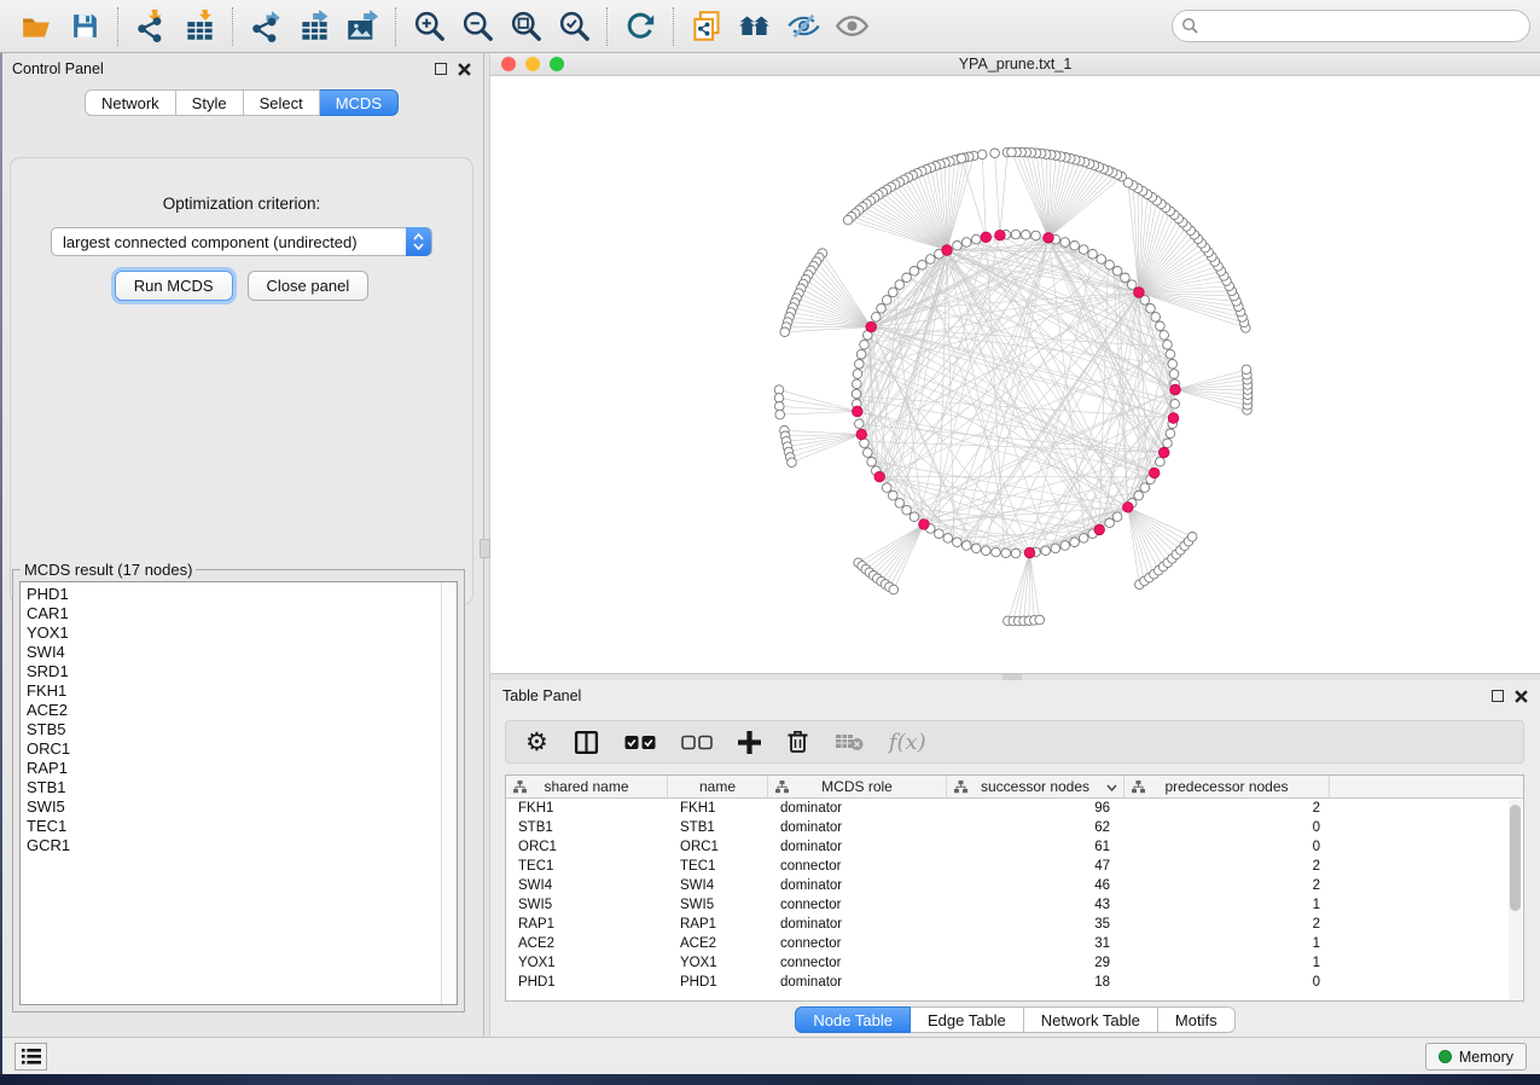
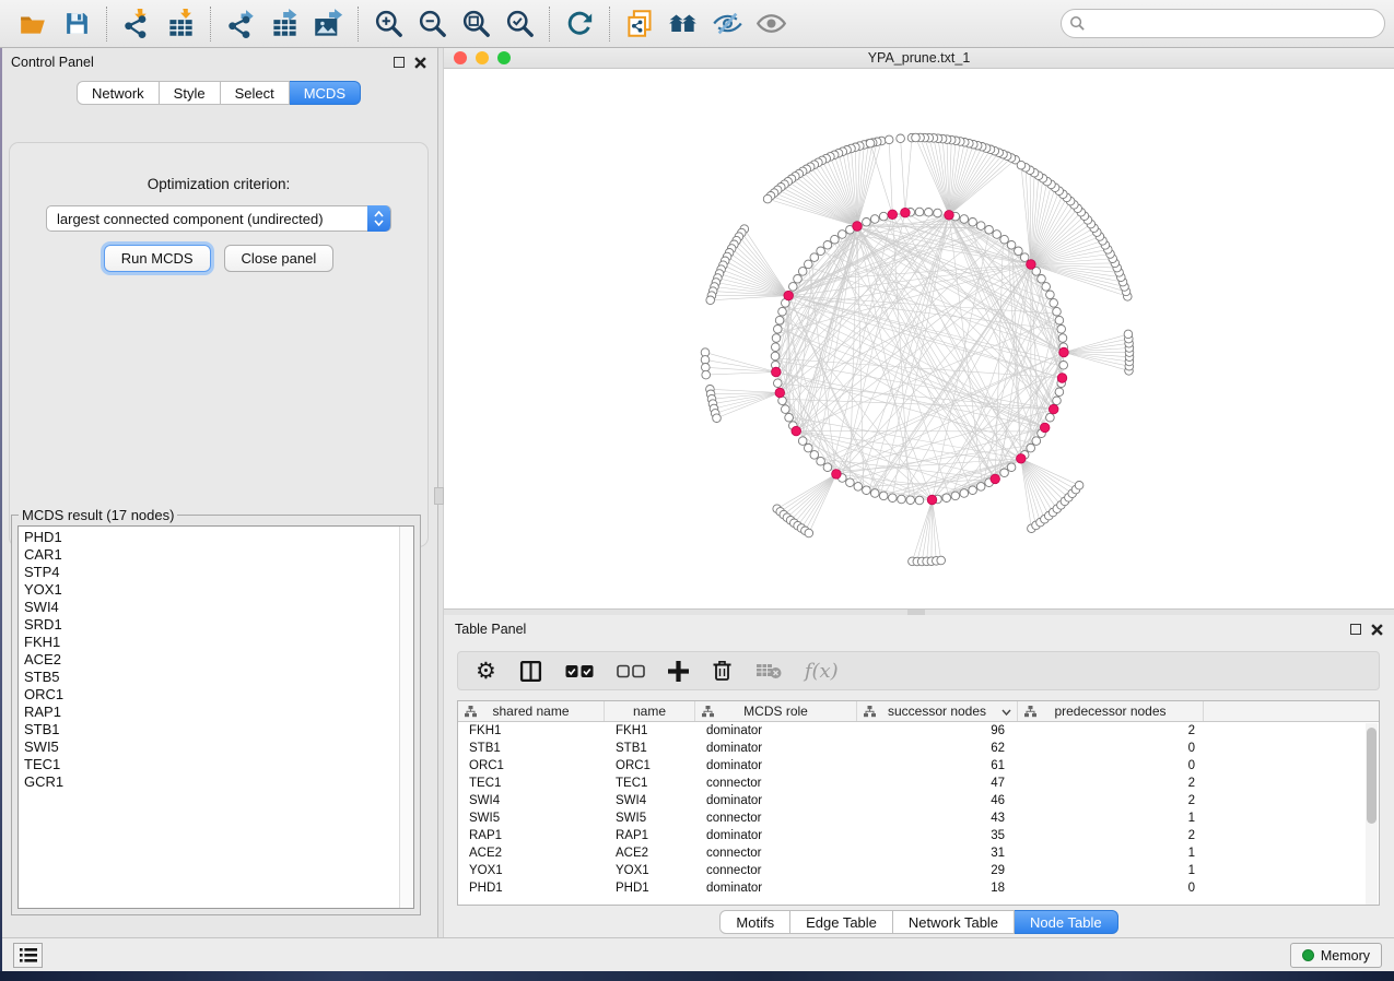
  Control Panel
  Network
  Style
  Select
  MCDS
  Optimization criterion:
  largest connected component (undirected)
  Run MCDS
  Close panel
  MCDS result (17 nodes)
  PHD1
  CAR1
+ STP4
  YOX1
  SWI4
  SRD1
  FKH1
  ACE2
  STB5
  ORC1
  RAP1
  STB1
  SWI5
  TEC1
  GCR1
  YPA_prune.txt_1
  Table Panel
  ⚙
  f(x)
  shared name
  name
  MCDS role
  successor nodes
  predecessor nodes
  FKH1
  FKH1
  dominator
  96
  2
  STB1
  STB1
  dominator
  62
  0
  ORC1
  ORC1
  dominator
  61
  0
  TEC1
  TEC1
  connector
  47
  2
  SWI4
  SWI4
  dominator
  46
  2
  SWI5
  SWI5
  connector
  43
  1
  RAP1
  RAP1
  dominator
  35
  2
  ACE2
  ACE2
  connector
  31
  1
  YOX1
  YOX1
  connector
  29
  1
  PHD1
  PHD1
  dominator
  18
  0
- Node Table
+ Motifs
  Edge Table
  Network Table
- Motifs
+ Node Table
  Memory
